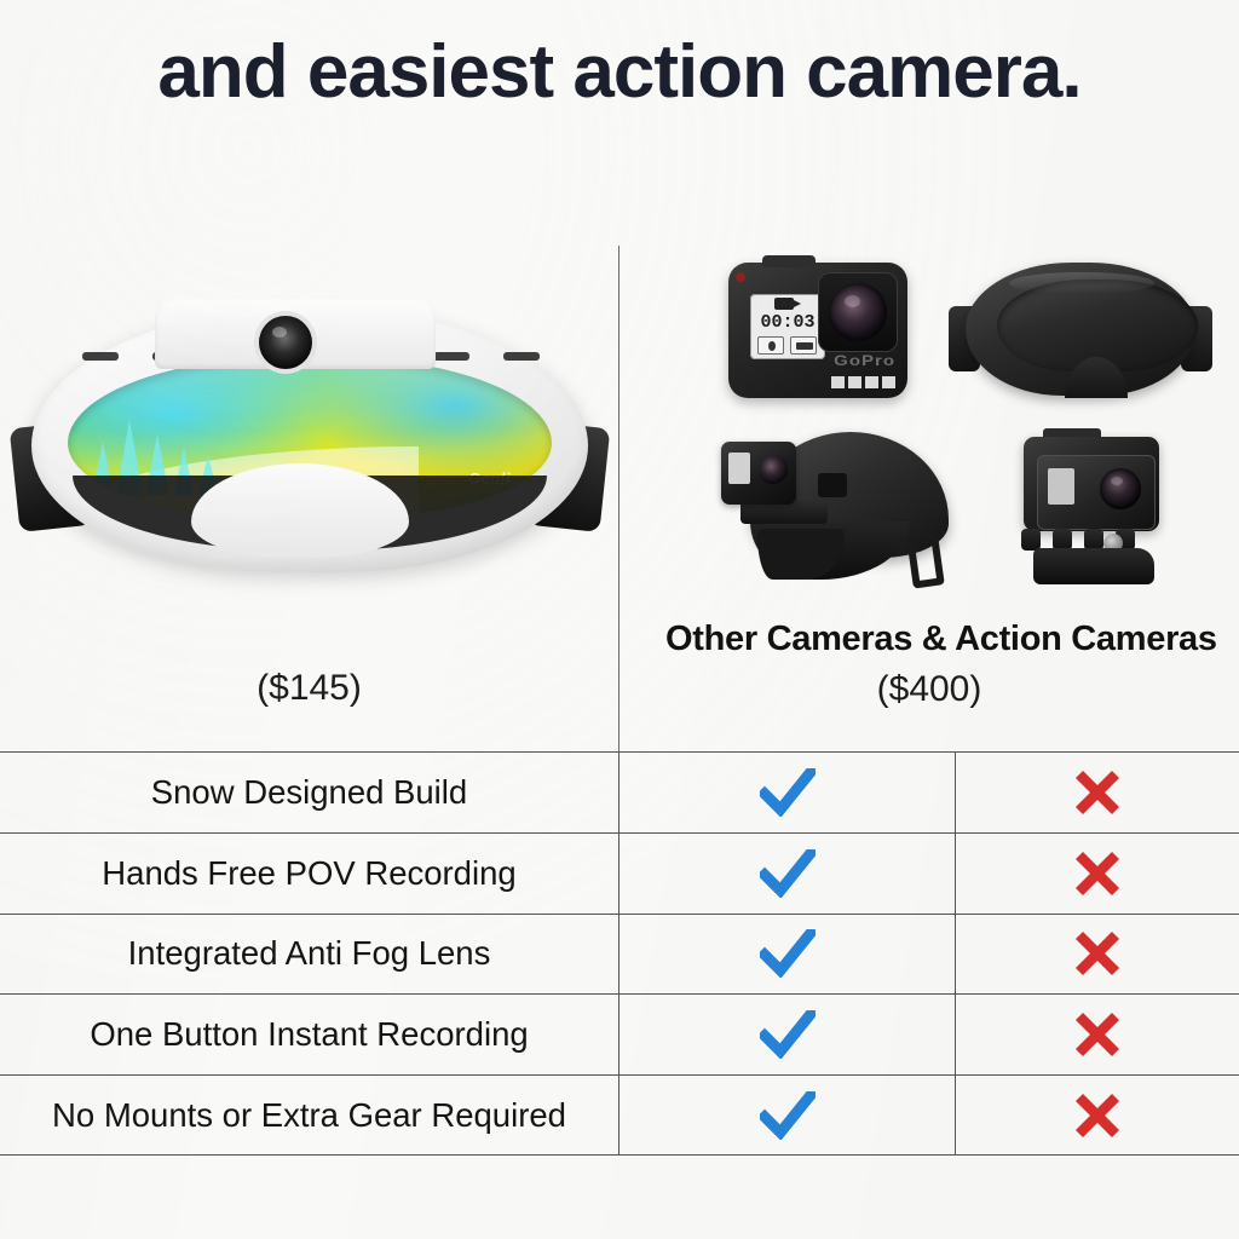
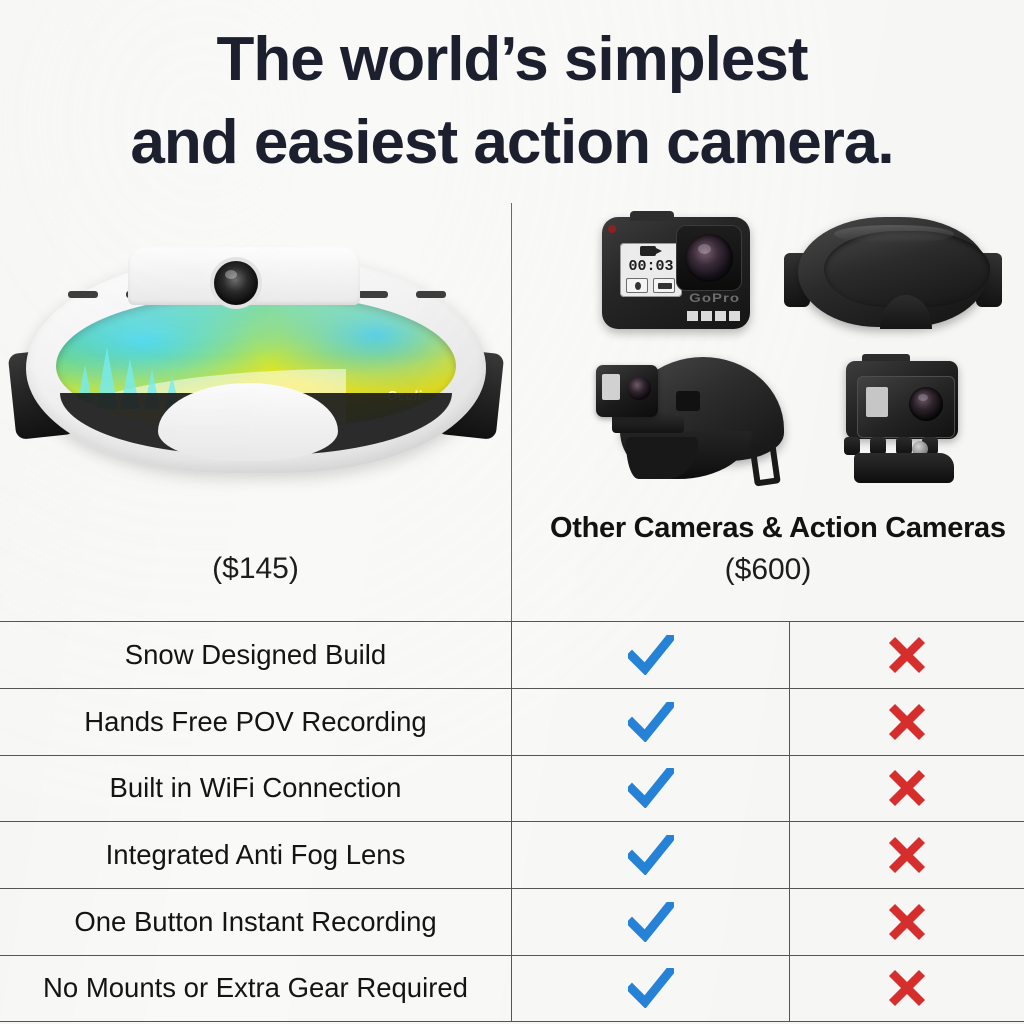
+ The world’s simplest
  and easiest action camera.
  00:03
  GoPro
  ($145)
  Other Cameras & Action Cameras
- ($400)
+ ($600)
  Snow Designed Build
  Hands Free POV Recording
+ Built in WiFi Connection
  Integrated Anti Fog Lens
  One Button Instant Recording
  No Mounts or Extra Gear Required
